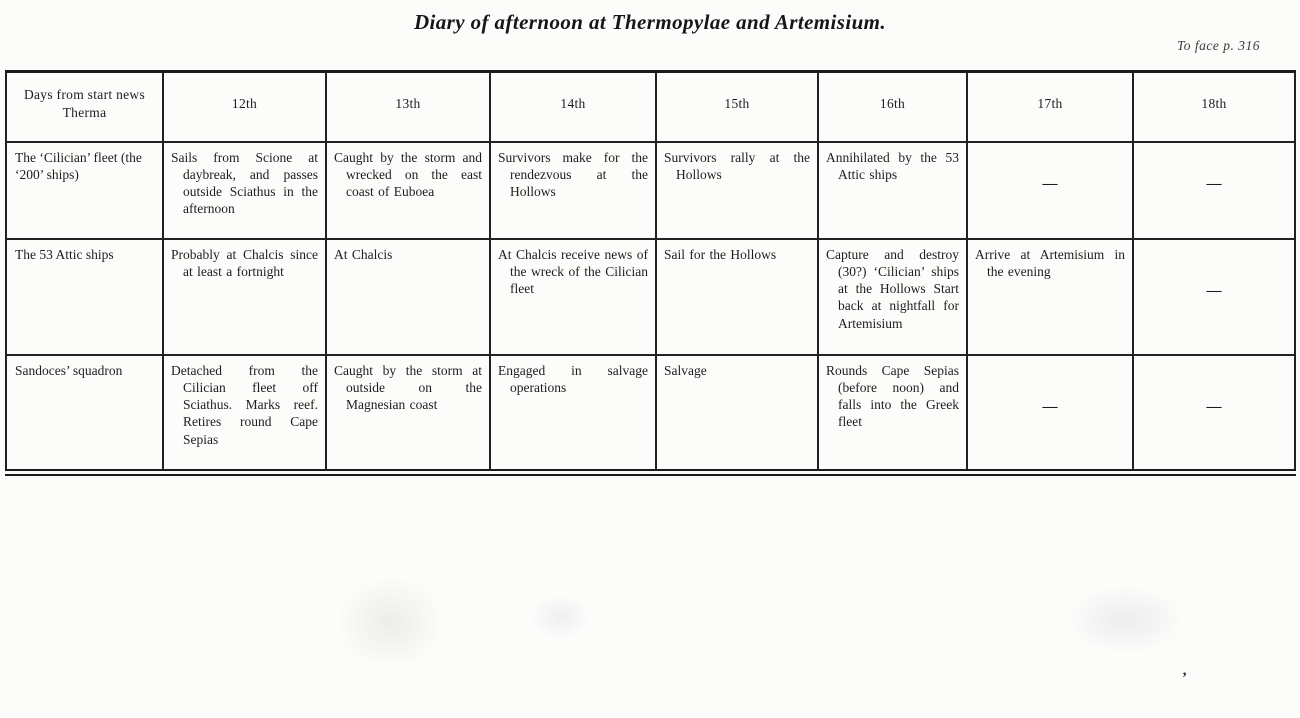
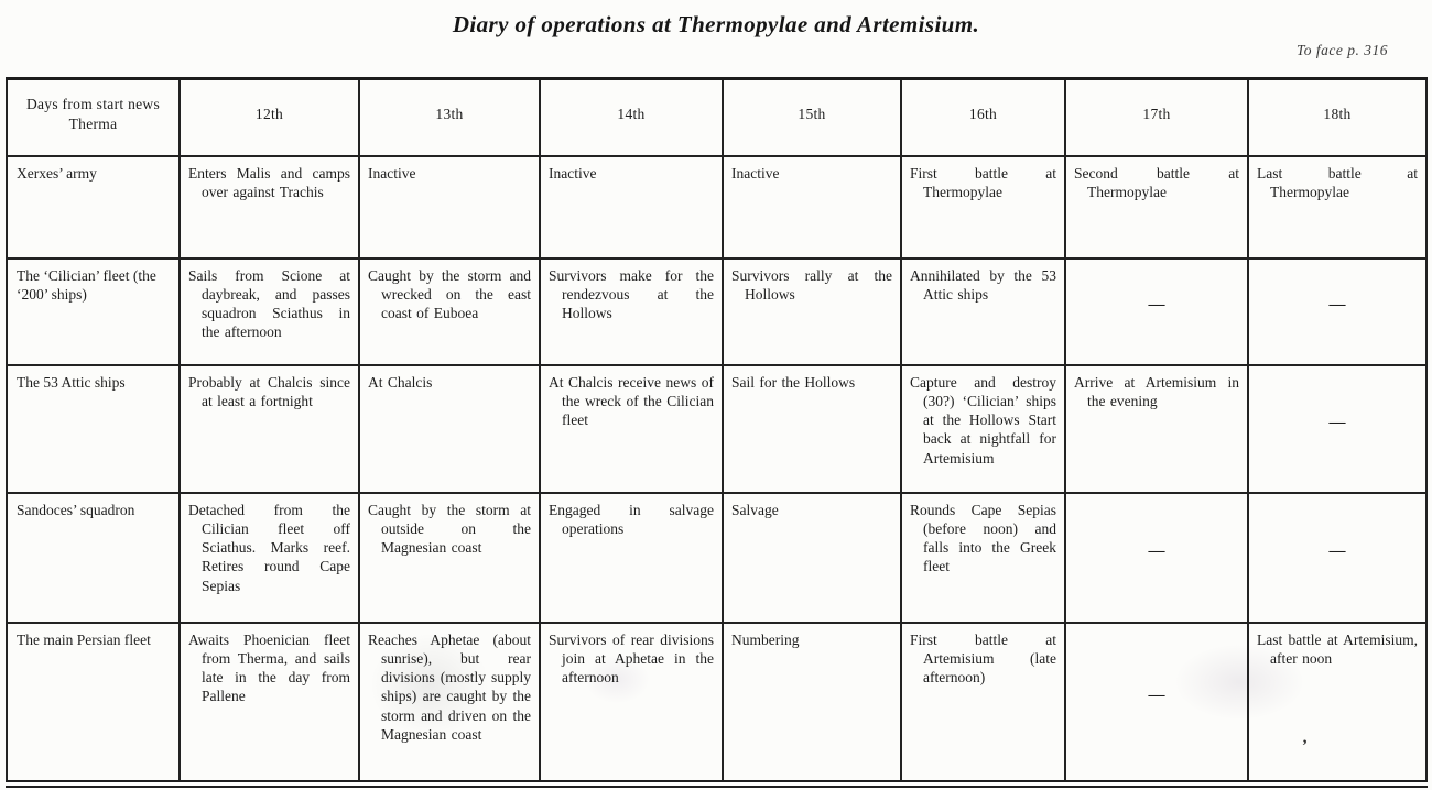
- Diary of afternoon at Thermopylae and Artemisium.
+ Diary of operations at Thermopylae and Artemisium.
  To face p. 316
  Days from start news Therma	12th	13th	14th	15th	16th	17th	18th
+ Xerxes’ army	Enters Malis and camps over against Trachis	Inactive	Inactive	Inactive	First battle at Thermopylae	Second battle at Thermopylae	Last battle at Thermopylae
- The ‘Cilician’ fleet (the ‘200’ ships)	Sails from Scione at daybreak, and passes outside Sciathus in the afternoon	Caught by the storm and wrecked on the east coast of Euboea	Survivors make for the rendezvous at the Hollows	Survivors rally at the Hollows	Annihilated by the 53 Attic ships	—	—
+ The ‘Cilician’ fleet (the ‘200’ ships)	Sails from Scione at daybreak, and passes squadron Sciathus in the afternoon	Caught by the storm and wrecked on the east coast of Euboea	Survivors make for the rendezvous at the Hollows	Survivors rally at the Hollows	Annihilated by the 53 Attic ships	—	—
  The 53 Attic ships	Probably at Chalcis since at least a fortnight	At Chalcis	At Chalcis receive news of the wreck of the Cilician fleet	Sail for the Hollows	Capture and destroy (30?) ‘Cilician’ ships at the Hollows Start back at nightfall for Artemisium	Arrive at Artemisium in the evening	—
  Sandoces’ squadron	Detached from the Cilician fleet off Sciathus. Marks reef. Retires round Cape Sepias	Caught by the storm at outside on the Magnesian coast	Engaged in salvage operations	Salvage	Rounds Cape Sepias (before noon) and falls into the Greek fleet	—	—
+ The main Persian fleet	Awaits Phoenician fleet from Therma, and sails late in the day from Pallene	Reaches Aphetae (about sunrise), but rear divisions (mostly supply ships) are caught by the storm and driven on the Magnesian coast	Survivors of rear divisions join at Aphetae in the afternoon	Numbering	First battle at Artemisium (late afternoon)	—	Last battle at Artemisium, after noon
  ’
